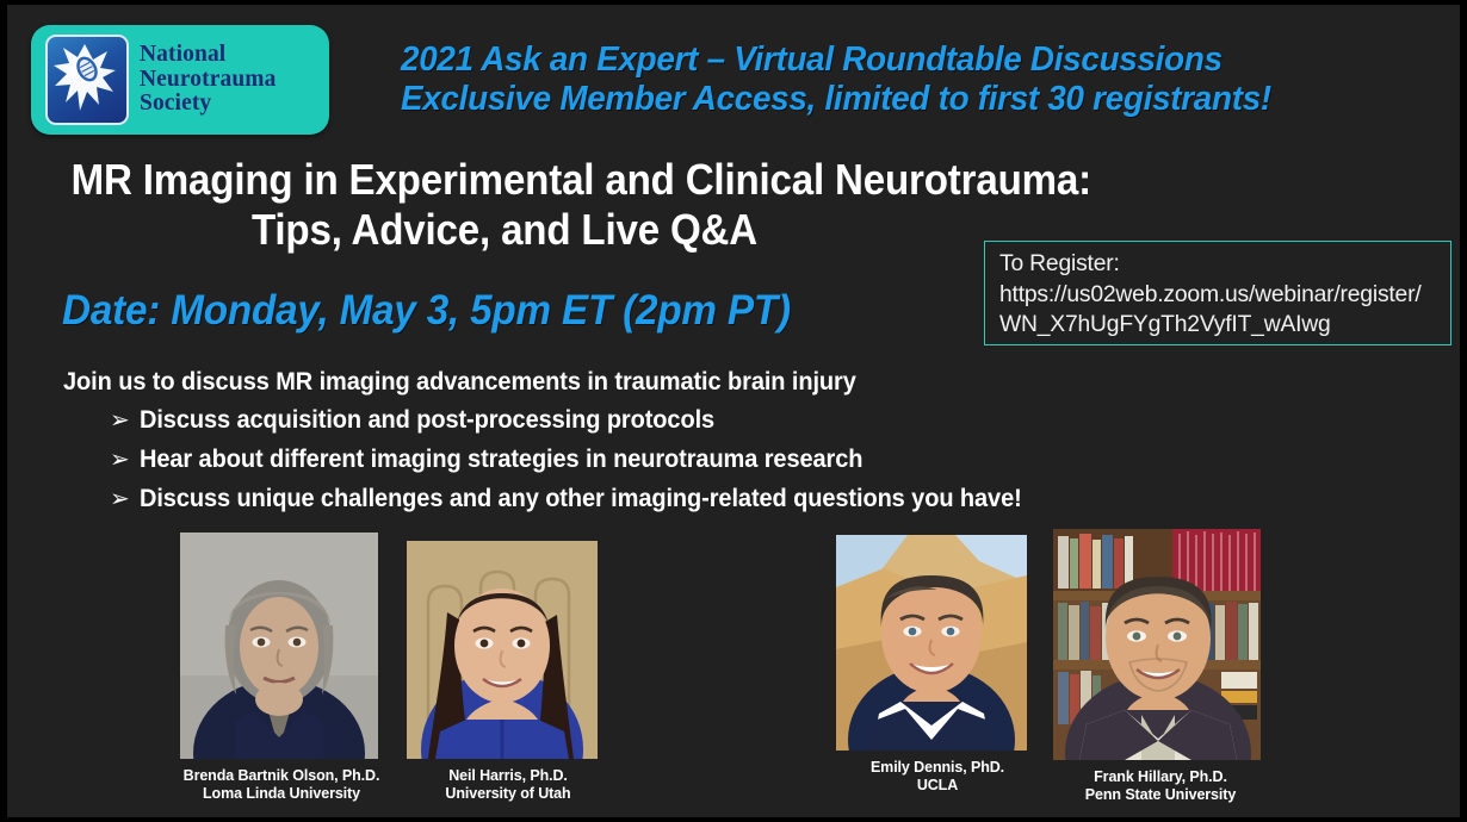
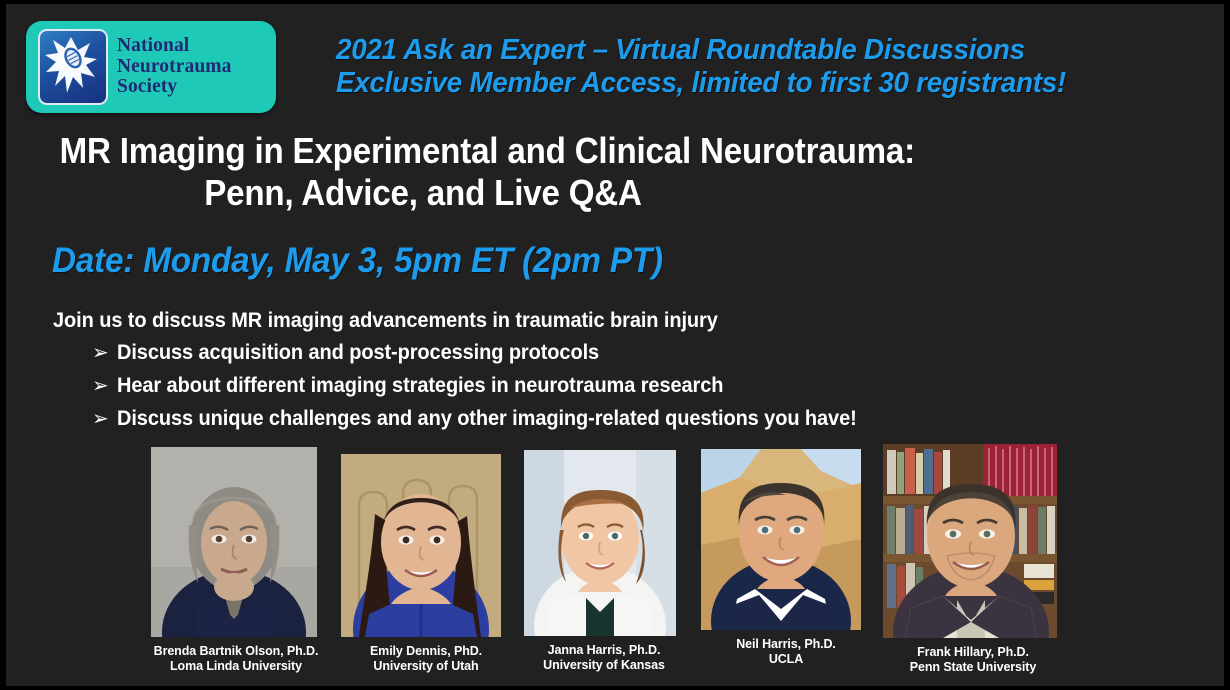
  National
  Neurotrauma
  Society
  2021 Ask an Expert – Virtual Roundtable Discussions
  Exclusive Member Access, limited to first 30 registrants!
  MR Imaging in Experimental and Clinical Neurotrauma:
- Tips, Advice, and Live Q&A
+ Penn, Advice, and Live Q&A
  Date: Monday, May 3, 5pm ET (2pm PT)
- To Register:
- https://us02web.zoom.us/webinar/register/WN_X7hUgFYgTh2VyfIT_wAIwg
  Join us to discuss MR imaging advancements in traumatic brain injury
  ➢
  Discuss acquisition and post-processing protocols
  ➢
  Hear about different imaging strategies in neurotrauma research
  ➢
  Discuss unique challenges and any other imaging-related questions you have!
  Brenda Bartnik Olson, Ph.D.
  Loma Linda University
- Neil Harris, Ph.D.
+ Emily Dennis, PhD.
  University of Utah
+ Janna Harris, Ph.D.
+ University of Kansas
- Emily Dennis, PhD.
+ Neil Harris, Ph.D.
  UCLA
  Frank Hillary, Ph.D.
  Penn State University
